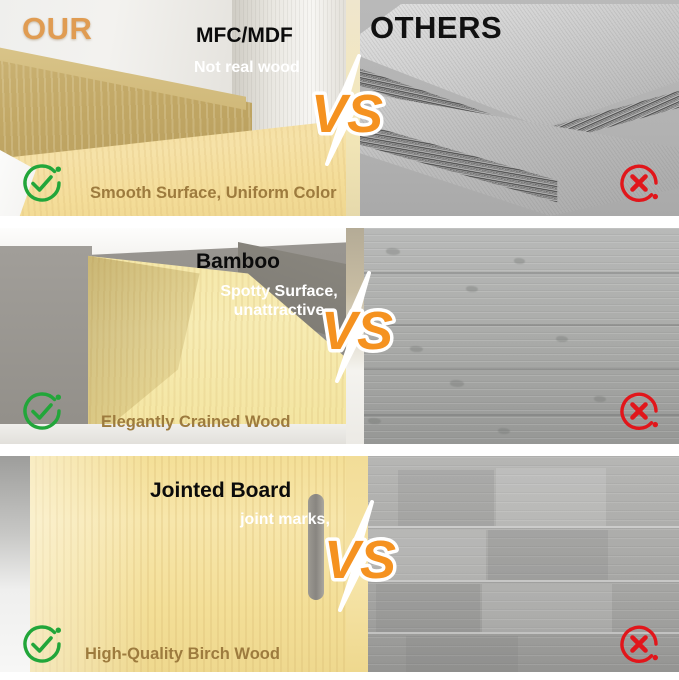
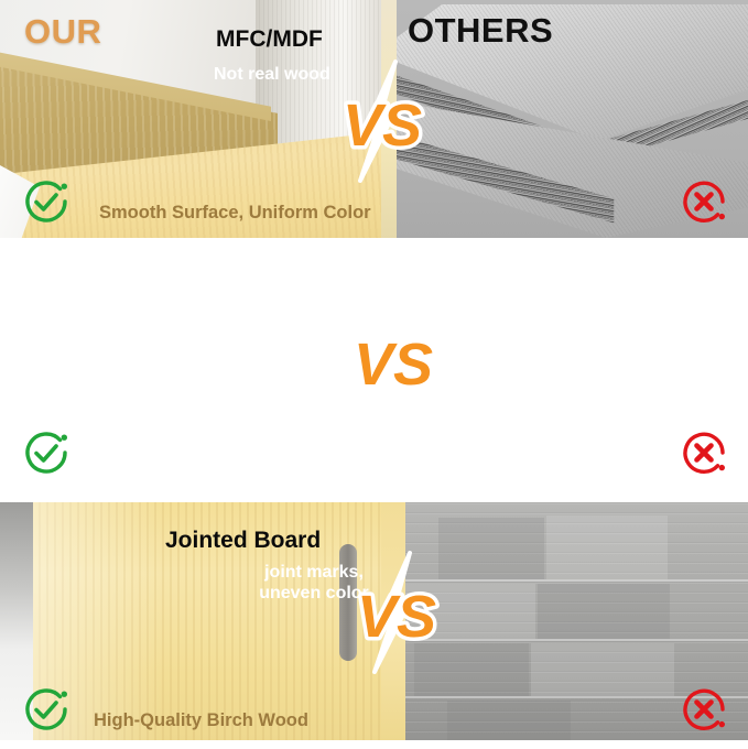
  OUR
  Smooth Surface, Uniform Color
  OTHERS
  MFC/MDF
  Not real wood
- Bamboo
- Spotty Surface,
- unattractive
- Elegantly Crained Wood
  Jointed Board
  joint marks,
+ uneven color
  High-Quality Birch Wood
  VS
  VS
  VS
